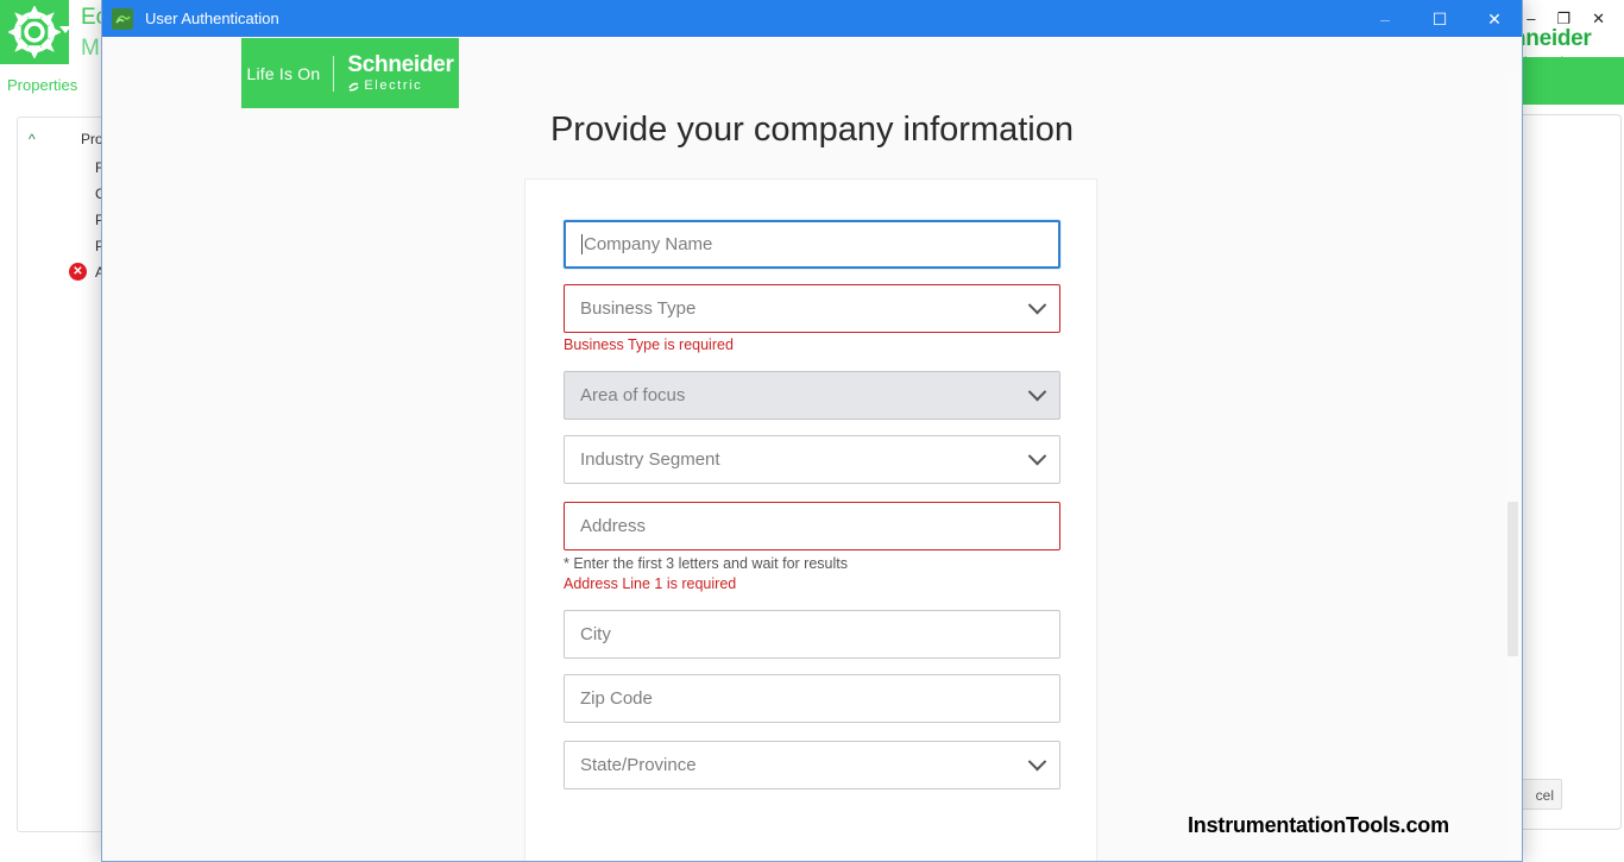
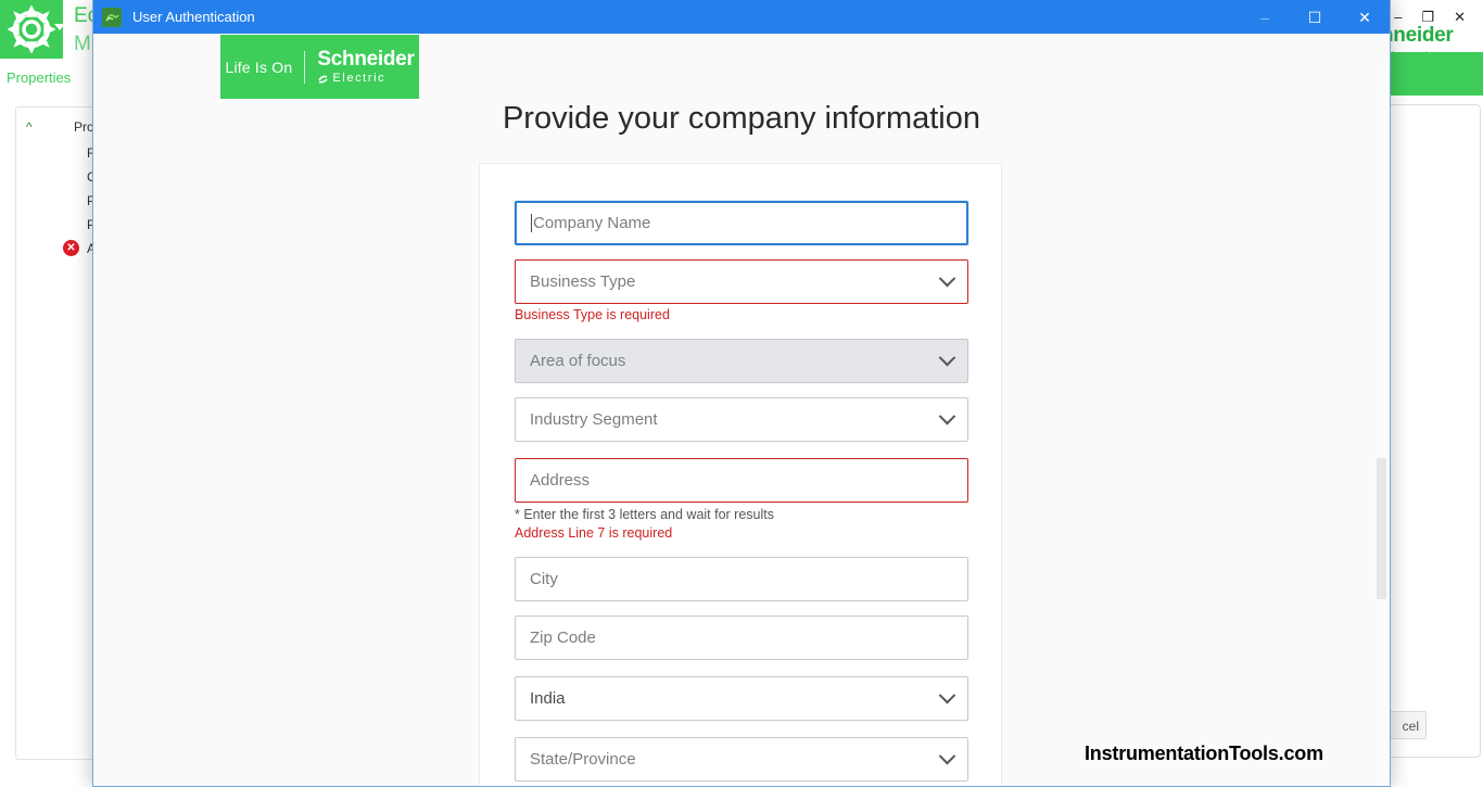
  M
  –
  ❐
  ✕
  Properties
  ^
  Pro
  F
  P
  P
  ✕
  A
  neider
  cel
  User Authentication
  –
  ☐
  ✕
  Life Is On
  Schneider
  Electric
  Provide your company information
  Company Name
  Business Type
  Business Type is required
  Area of focus
  Industry Segment
  Address
  * Enter the first 3 letters and wait for results
- Address Line 1 is required
+ Address Line 7 is required
  City
  Zip Code
+ India
  State/Province
  InstrumentationTools.com
